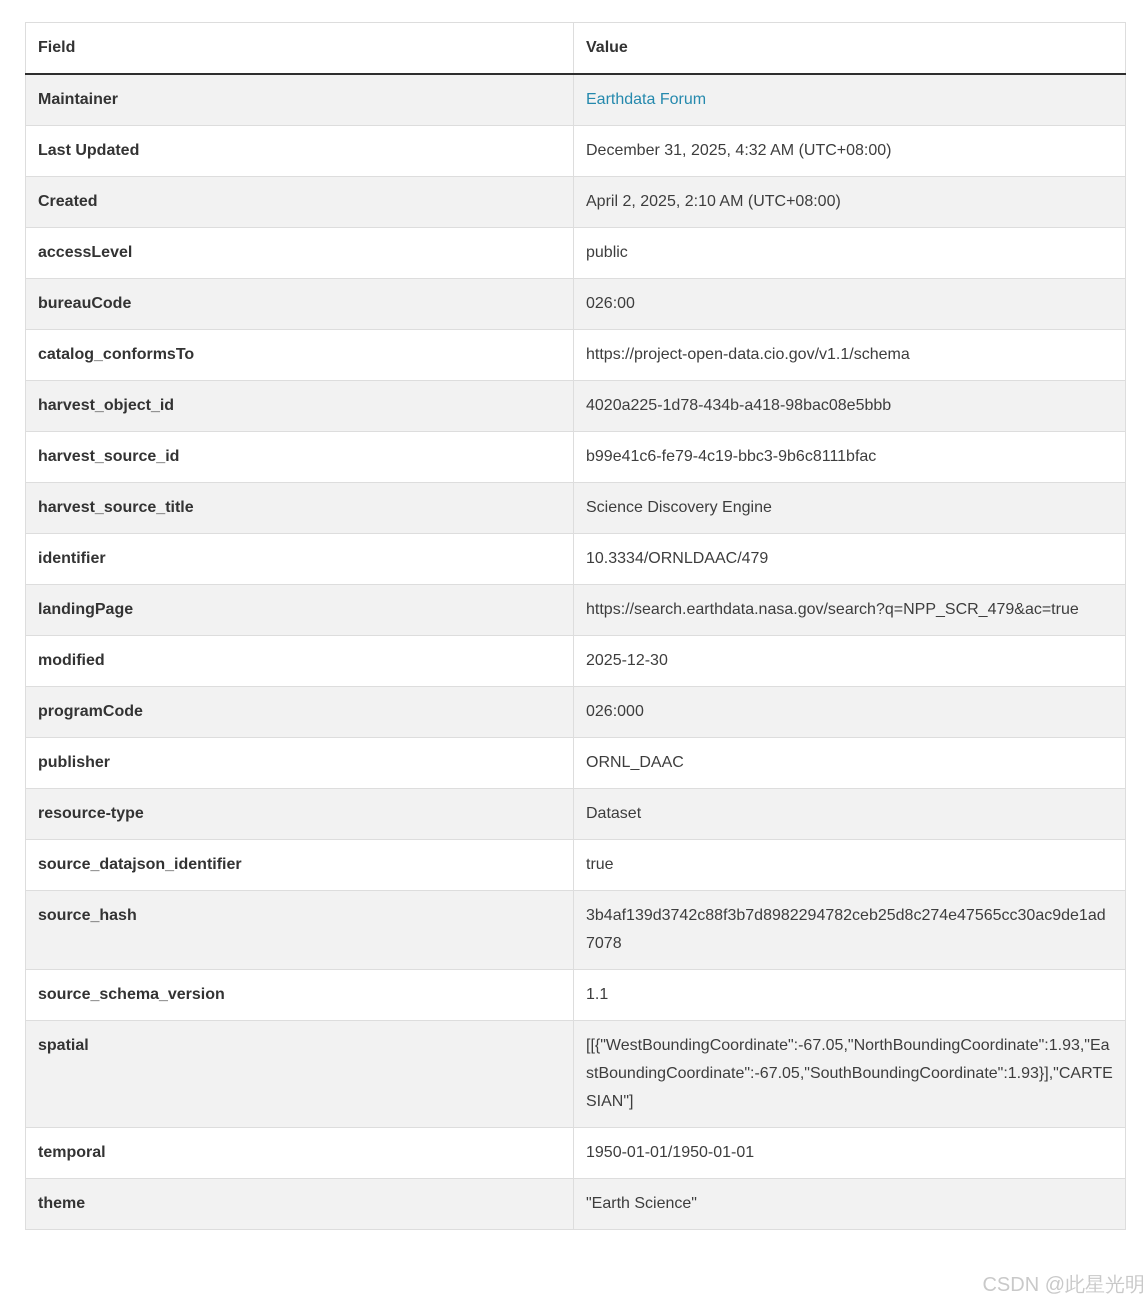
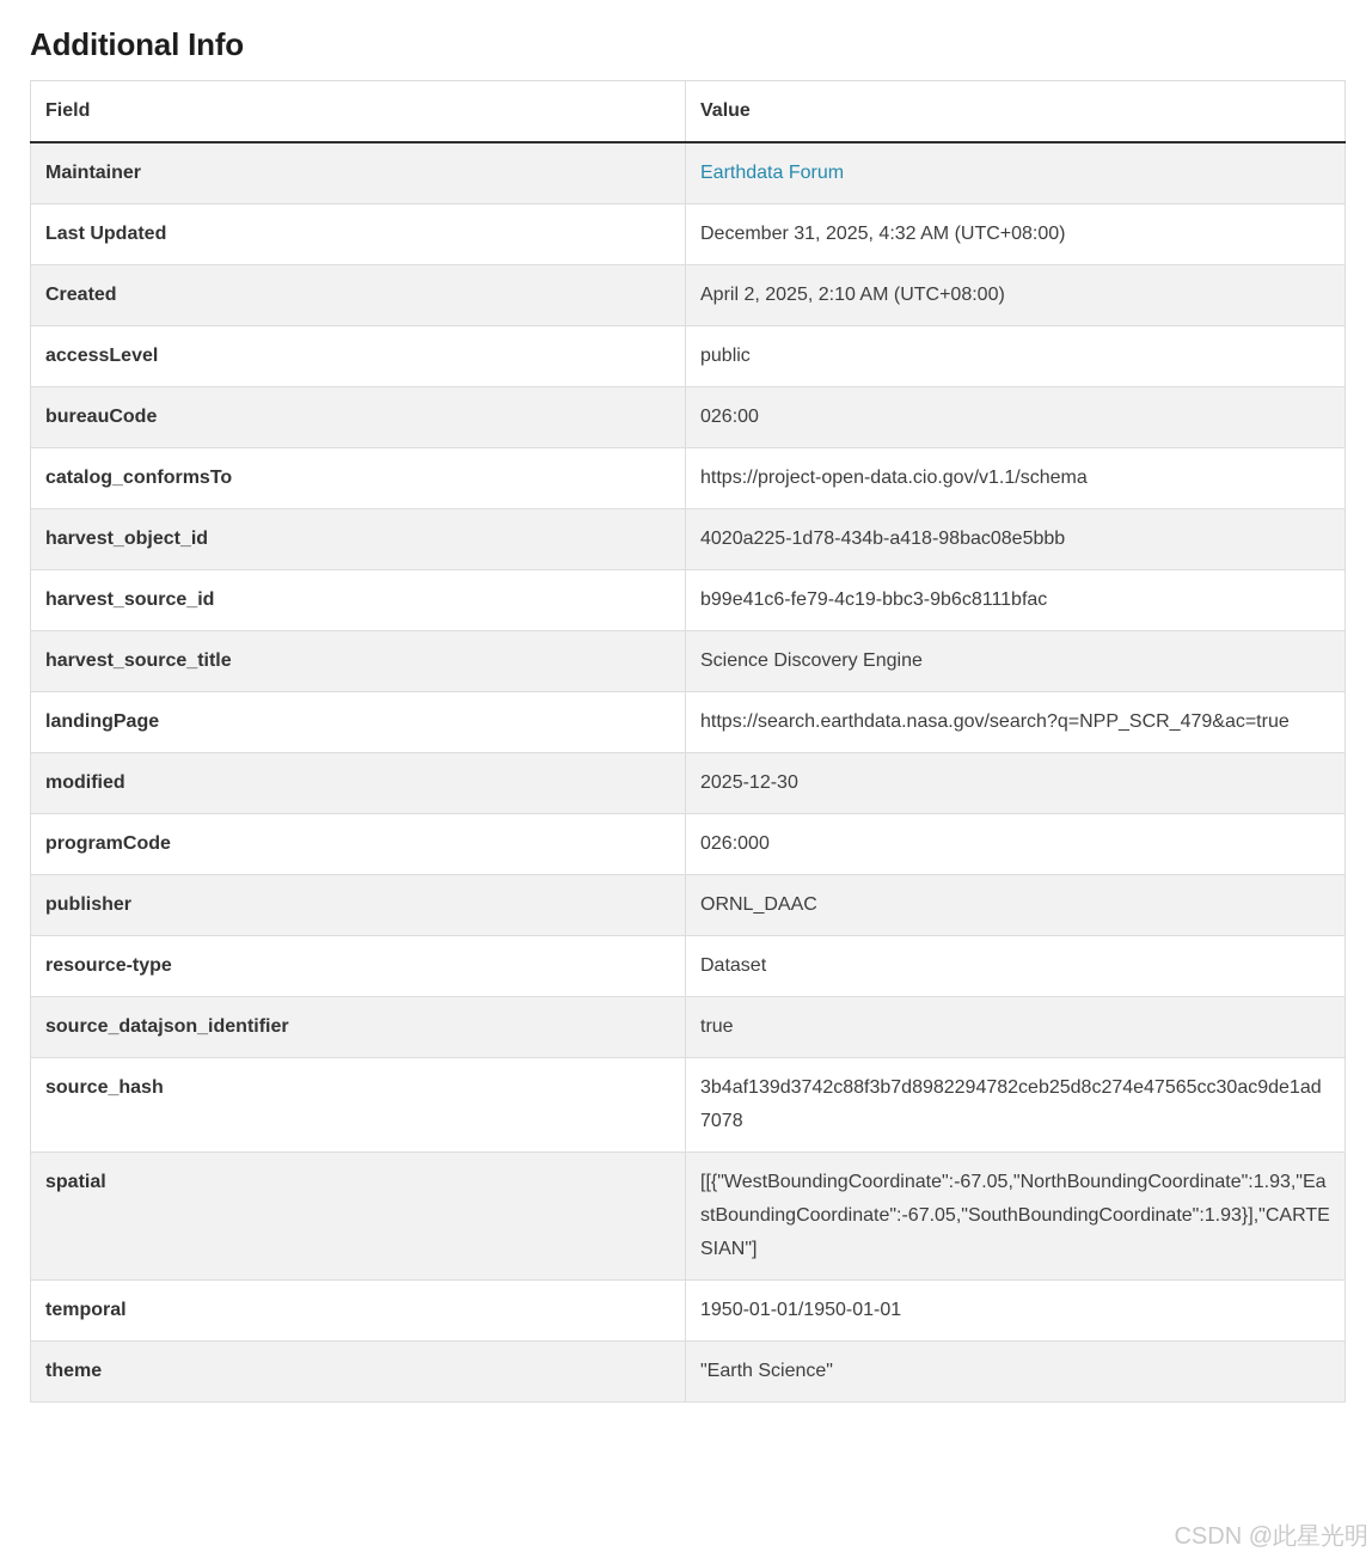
+ Additional Info
  Field	Value
  Maintainer	Earthdata Forum
  Last Updated	December 31, 2025, 4:32 AM (UTC+08:00)
  Created	April 2, 2025, 2:10 AM (UTC+08:00)
  accessLevel	public
  bureauCode	026:00
  catalog_conformsTo	https://project-open-data.cio.gov/v1.1/schema
  harvest_object_id	4020a225-1d78-434b-a418-98bac08e5bbb
  harvest_source_id	b99e41c6-fe79-4c19-bbc3-9b6c8111bfac
  harvest_source_title	Science Discovery Engine
- identifier	10.3334/ORNLDAAC/479
  landingPage	https://search.earthdata.nasa.gov/search?q=NPP_SCR_479&ac=true
  modified	2025-12-30
  programCode	026:000
  publisher	ORNL_DAAC
  resource-type	Dataset
  source_datajson_identifier	true
  source_hash	3b4af139d3742c88f3b7d8982294782ceb25d8c274e47565cc30ac9de1ad7078
- source_schema_version	1.1
  spatial	[[{"WestBoundingCoordinate":-67.05,"NorthBoundingCoordinate":1.93,"EastBoundingCoordinate":-67.05,"SouthBoundingCoordinate":1.93}],"CARTESIAN"]
  temporal	1950-01-01/1950-01-01
  theme	"Earth Science"
  CSDN @此星光明
